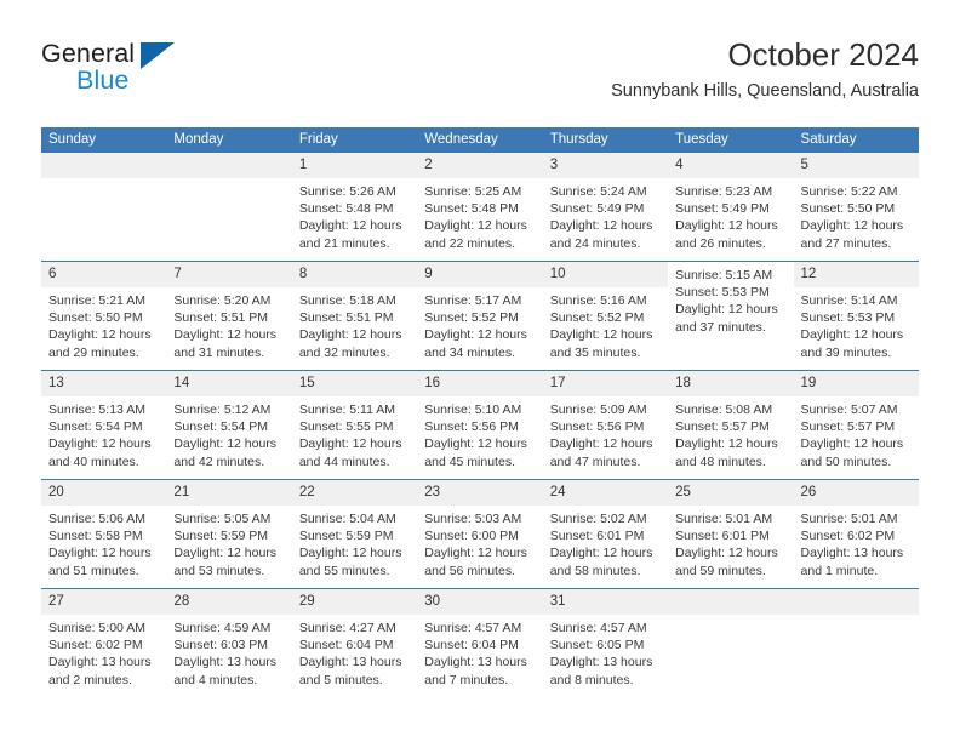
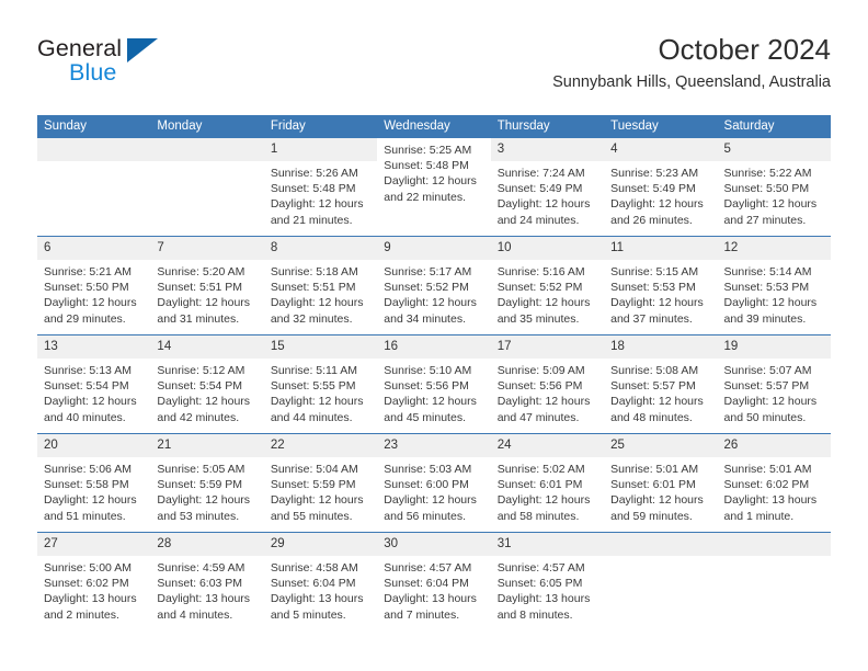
  General
  Blue
  October 2024
  Sunnybank Hills, Queensland, Australia
  Sunday
  Monday
  Friday
  Wednesday
  Thursday
  Tuesday
  Saturday
  1
  Sunrise: 5:26 AM
  Sunset: 5:48 PM
  Daylight: 12 hours
  and 21 minutes.
- 2
  Sunrise: 5:25 AM
  Sunset: 5:48 PM
  Daylight: 12 hours
  and 22 minutes.
  3
- Sunrise: 5:24 AM
+ Sunrise: 7:24 AM
  Sunset: 5:49 PM
  Daylight: 12 hours
  and 24 minutes.
  4
  Sunrise: 5:23 AM
  Sunset: 5:49 PM
  Daylight: 12 hours
  and 26 minutes.
  5
  Sunrise: 5:22 AM
  Sunset: 5:50 PM
  Daylight: 12 hours
  and 27 minutes.
  6
  Sunrise: 5:21 AM
  Sunset: 5:50 PM
  Daylight: 12 hours
  and 29 minutes.
  7
  Sunrise: 5:20 AM
  Sunset: 5:51 PM
  Daylight: 12 hours
  and 31 minutes.
  8
  Sunrise: 5:18 AM
  Sunset: 5:51 PM
  Daylight: 12 hours
  and 32 minutes.
  9
  Sunrise: 5:17 AM
  Sunset: 5:52 PM
  Daylight: 12 hours
  and 34 minutes.
  10
  Sunrise: 5:16 AM
  Sunset: 5:52 PM
  Daylight: 12 hours
  and 35 minutes.
+ 11
  Sunrise: 5:15 AM
  Sunset: 5:53 PM
  Daylight: 12 hours
  and 37 minutes.
  12
  Sunrise: 5:14 AM
  Sunset: 5:53 PM
  Daylight: 12 hours
  and 39 minutes.
  13
  Sunrise: 5:13 AM
  Sunset: 5:54 PM
  Daylight: 12 hours
  and 40 minutes.
  14
  Sunrise: 5:12 AM
  Sunset: 5:54 PM
  Daylight: 12 hours
  and 42 minutes.
  15
  Sunrise: 5:11 AM
  Sunset: 5:55 PM
  Daylight: 12 hours
  and 44 minutes.
  16
  Sunrise: 5:10 AM
  Sunset: 5:56 PM
  Daylight: 12 hours
  and 45 minutes.
  17
  Sunrise: 5:09 AM
  Sunset: 5:56 PM
  Daylight: 12 hours
  and 47 minutes.
  18
  Sunrise: 5:08 AM
  Sunset: 5:57 PM
  Daylight: 12 hours
  and 48 minutes.
  19
  Sunrise: 5:07 AM
  Sunset: 5:57 PM
  Daylight: 12 hours
  and 50 minutes.
  20
  Sunrise: 5:06 AM
  Sunset: 5:58 PM
  Daylight: 12 hours
  and 51 minutes.
  21
  Sunrise: 5:05 AM
  Sunset: 5:59 PM
  Daylight: 12 hours
  and 53 minutes.
  22
  Sunrise: 5:04 AM
  Sunset: 5:59 PM
  Daylight: 12 hours
  and 55 minutes.
  23
  Sunrise: 5:03 AM
  Sunset: 6:00 PM
  Daylight: 12 hours
  and 56 minutes.
  24
  Sunrise: 5:02 AM
  Sunset: 6:01 PM
  Daylight: 12 hours
  and 58 minutes.
  25
  Sunrise: 5:01 AM
  Sunset: 6:01 PM
  Daylight: 12 hours
  and 59 minutes.
  26
  Sunrise: 5:01 AM
  Sunset: 6:02 PM
  Daylight: 13 hours
  and 1 minute.
  27
  Sunrise: 5:00 AM
  Sunset: 6:02 PM
  Daylight: 13 hours
  and 2 minutes.
  28
  Sunrise: 4:59 AM
  Sunset: 6:03 PM
  Daylight: 13 hours
  and 4 minutes.
  29
- Sunrise: 4:27 AM
+ Sunrise: 4:58 AM
  Sunset: 6:04 PM
  Daylight: 13 hours
  and 5 minutes.
  30
  Sunrise: 4:57 AM
  Sunset: 6:04 PM
  Daylight: 13 hours
  and 7 minutes.
  31
  Sunrise: 4:57 AM
  Sunset: 6:05 PM
  Daylight: 13 hours
  and 8 minutes.
